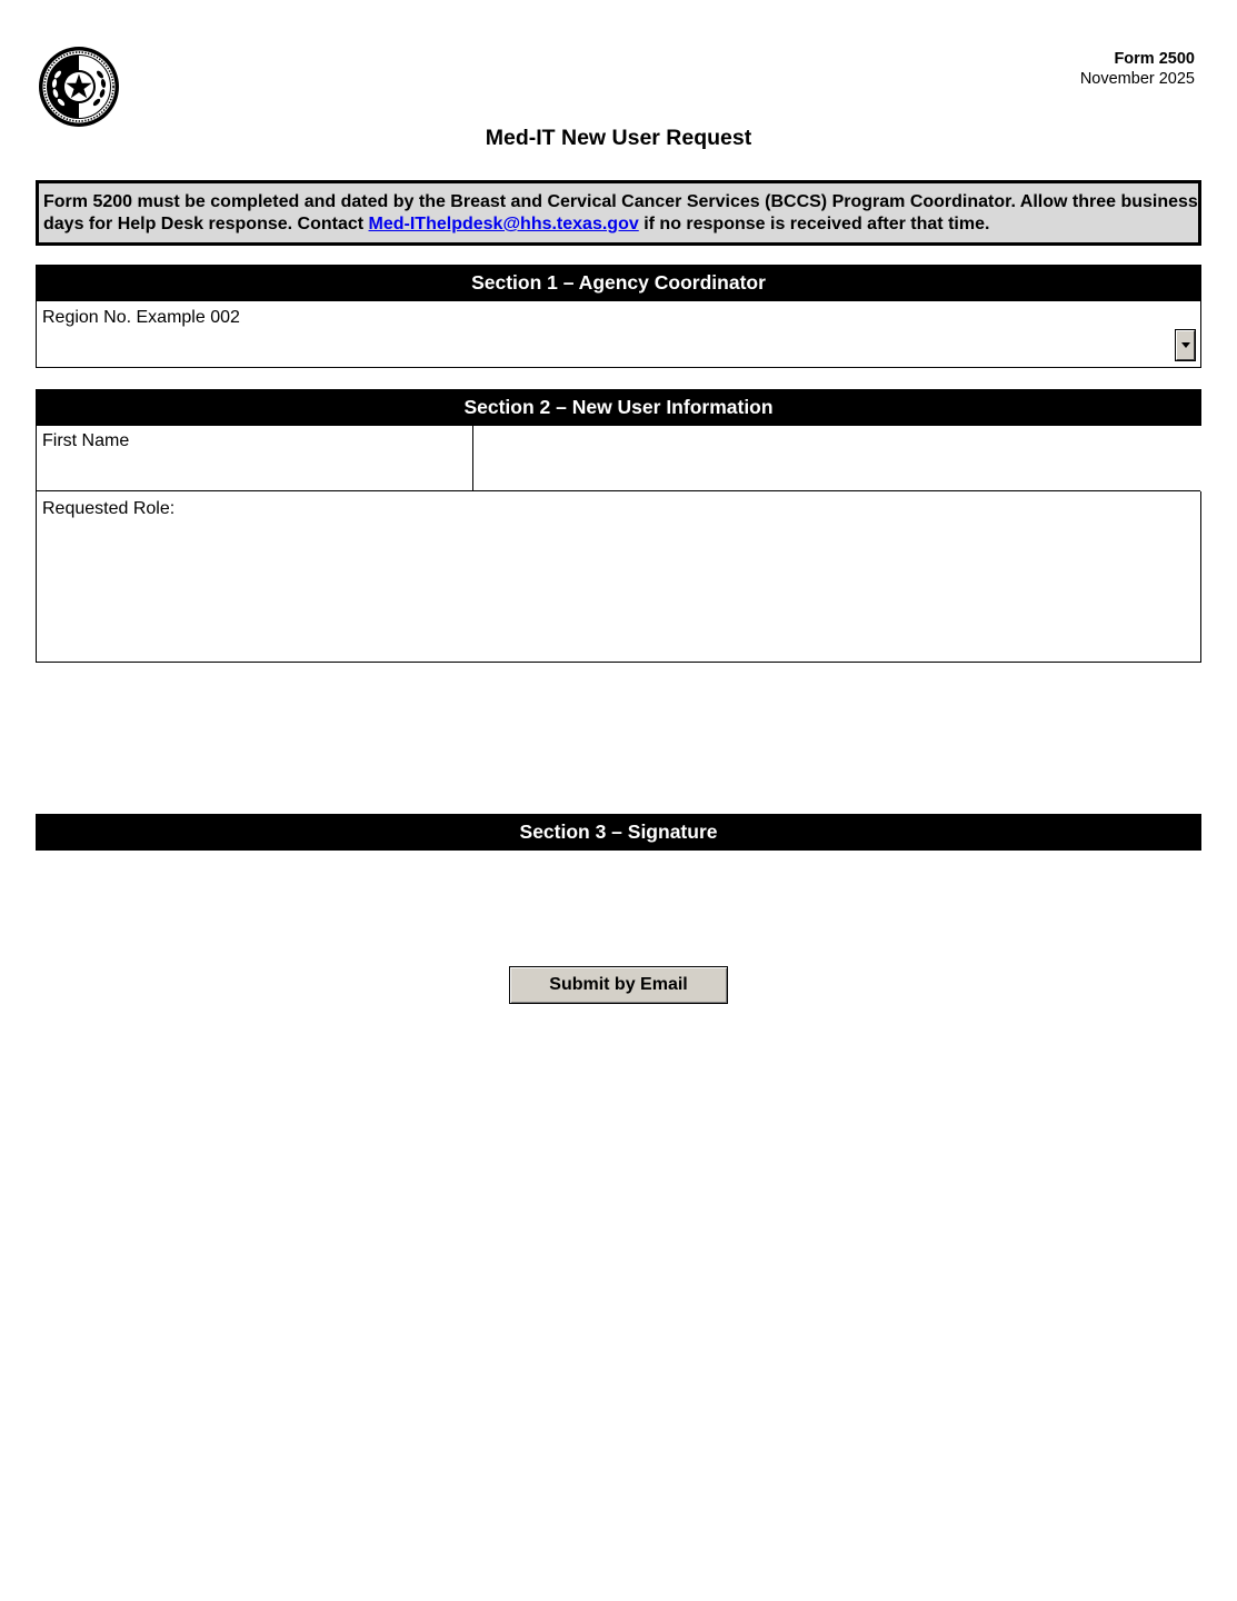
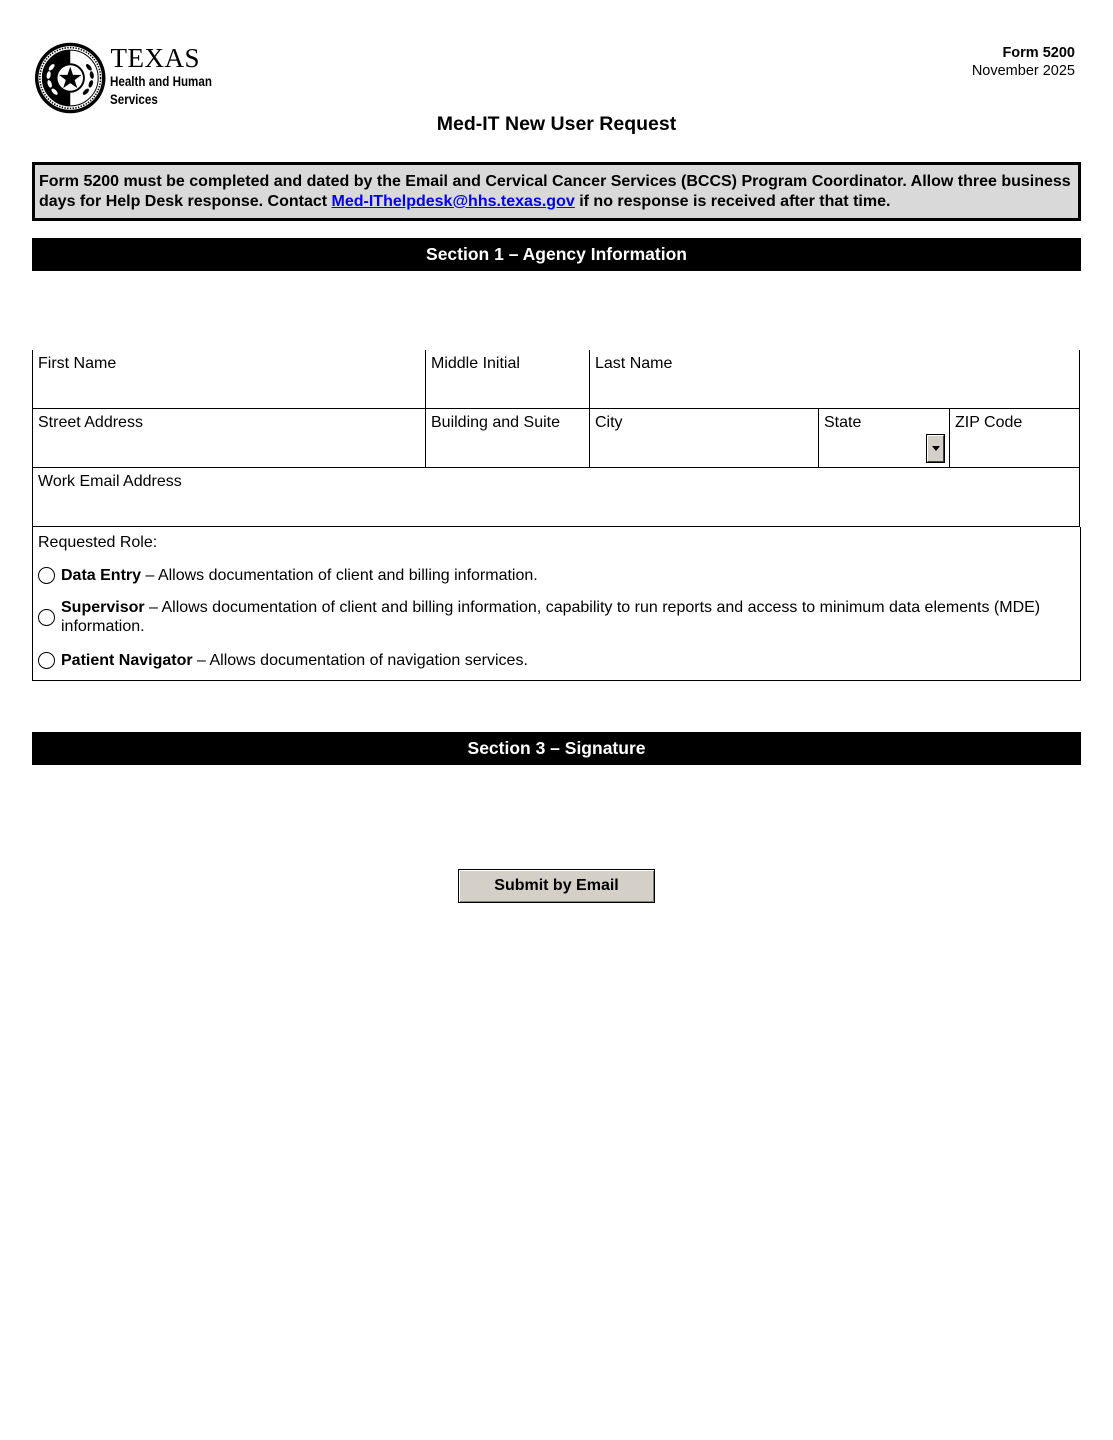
+ TEXAS
+ Health and Human
+ Services
- Form 2500
+ Form 5200
  November 2025
  Med-IT New User Request
- Form 5200 must be completed and dated by the Breast and Cervical Cancer Services (BCCS) Program Coordinator. Allow three business days for Help Desk response. Contact Med-IThelpdesk@hhs.texas.gov if no response is received after that time.
+ Form 5200 must be completed and dated by the Email and Cervical Cancer Services (BCCS) Program Coordinator. Allow three business days for Help Desk response. Contact Med-IThelpdesk@hhs.texas.gov if no response is received after that time.
- Section 1 – Agency Coordinator
+ Section 1 – Agency Information
- Region No. Example 002
- Section 2 – New User Information
  First Name
+ Middle Initial
+ Last Name
+ Street Address
+ Building and Suite
+ City
+ State
+ ZIP Code
+ Work Email Address
  Requested Role:
+ Data Entry – Allows documentation of client and billing information.
+ Supervisor – Allows documentation of client and billing information, capability to run reports and access to minimum data elements (MDE) information.
+ Patient Navigator – Allows documentation of navigation services.
  Section 3 – Signature
  Submit by Email
